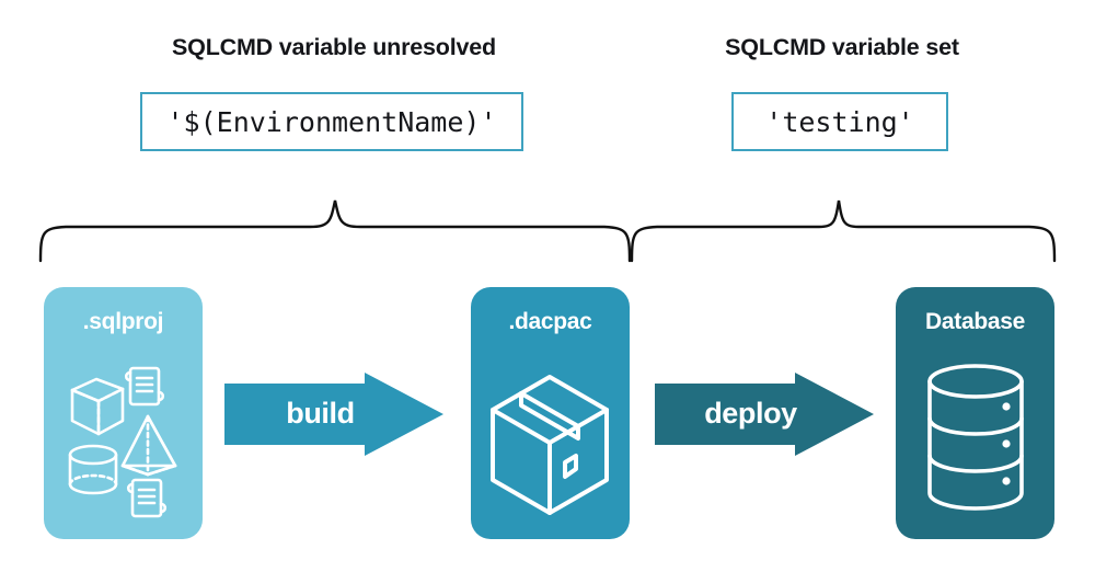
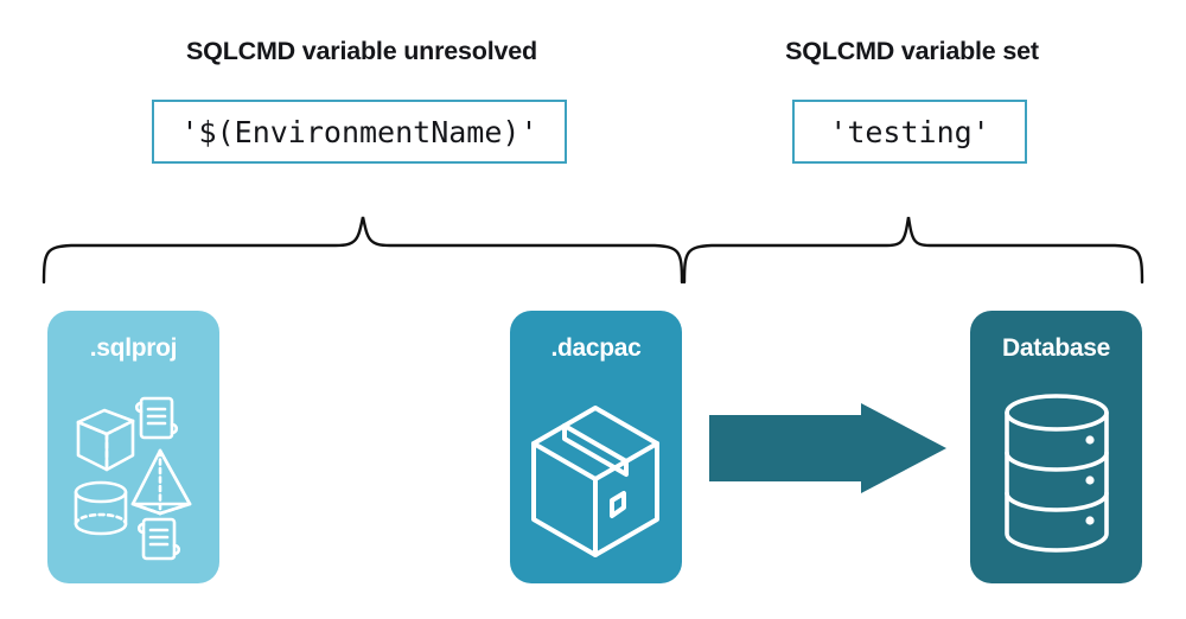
  SQLCMD variable unresolved
  SQLCMD variable set
  '$(EnvironmentName)'
  'testing'
  .sqlproj
  .dacpac
  Database
- build
- deploy
